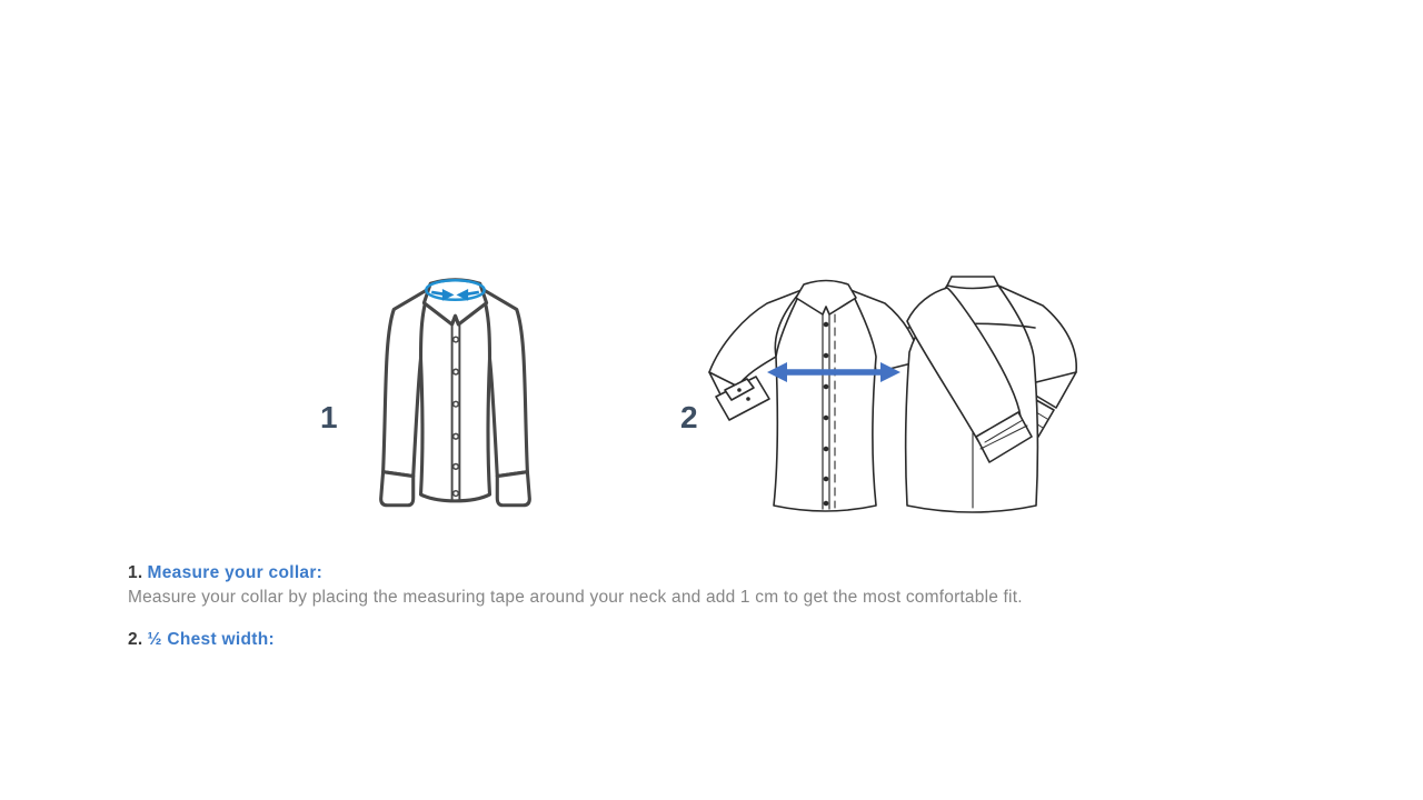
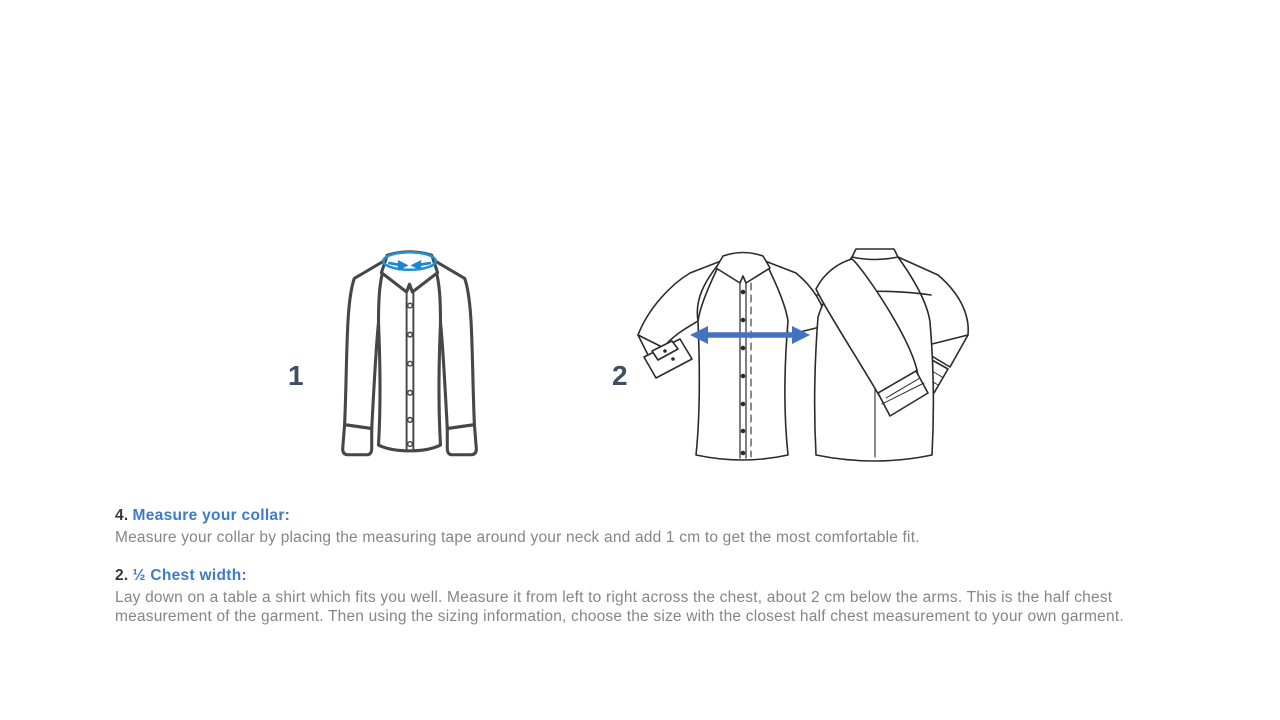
  1
  2
- 1. Measure your collar:
+ 4. Measure your collar:
  Measure your collar by placing the measuring tape around your neck and add 1 cm to get the most comfortable fit.
  2. ½ Chest width:
+ Lay down on a table a shirt which fits you well. Measure it from left to right across the chest, about 2 cm below the arms. This is the half chest measurement of the garment. Then using the sizing information, choose the size with the closest half chest measurement to your own garment.
